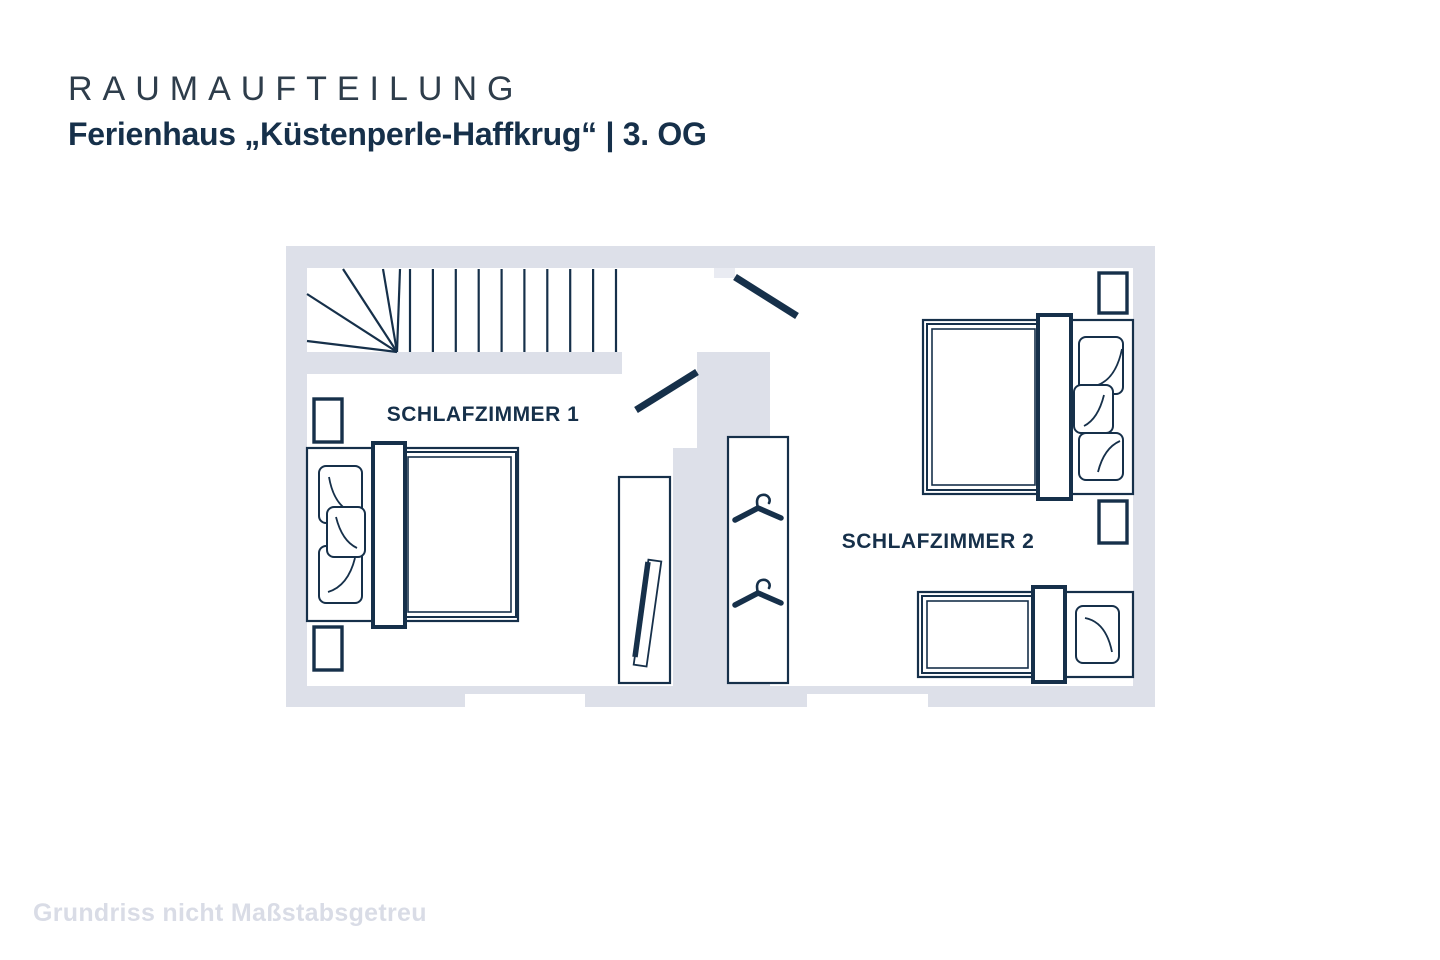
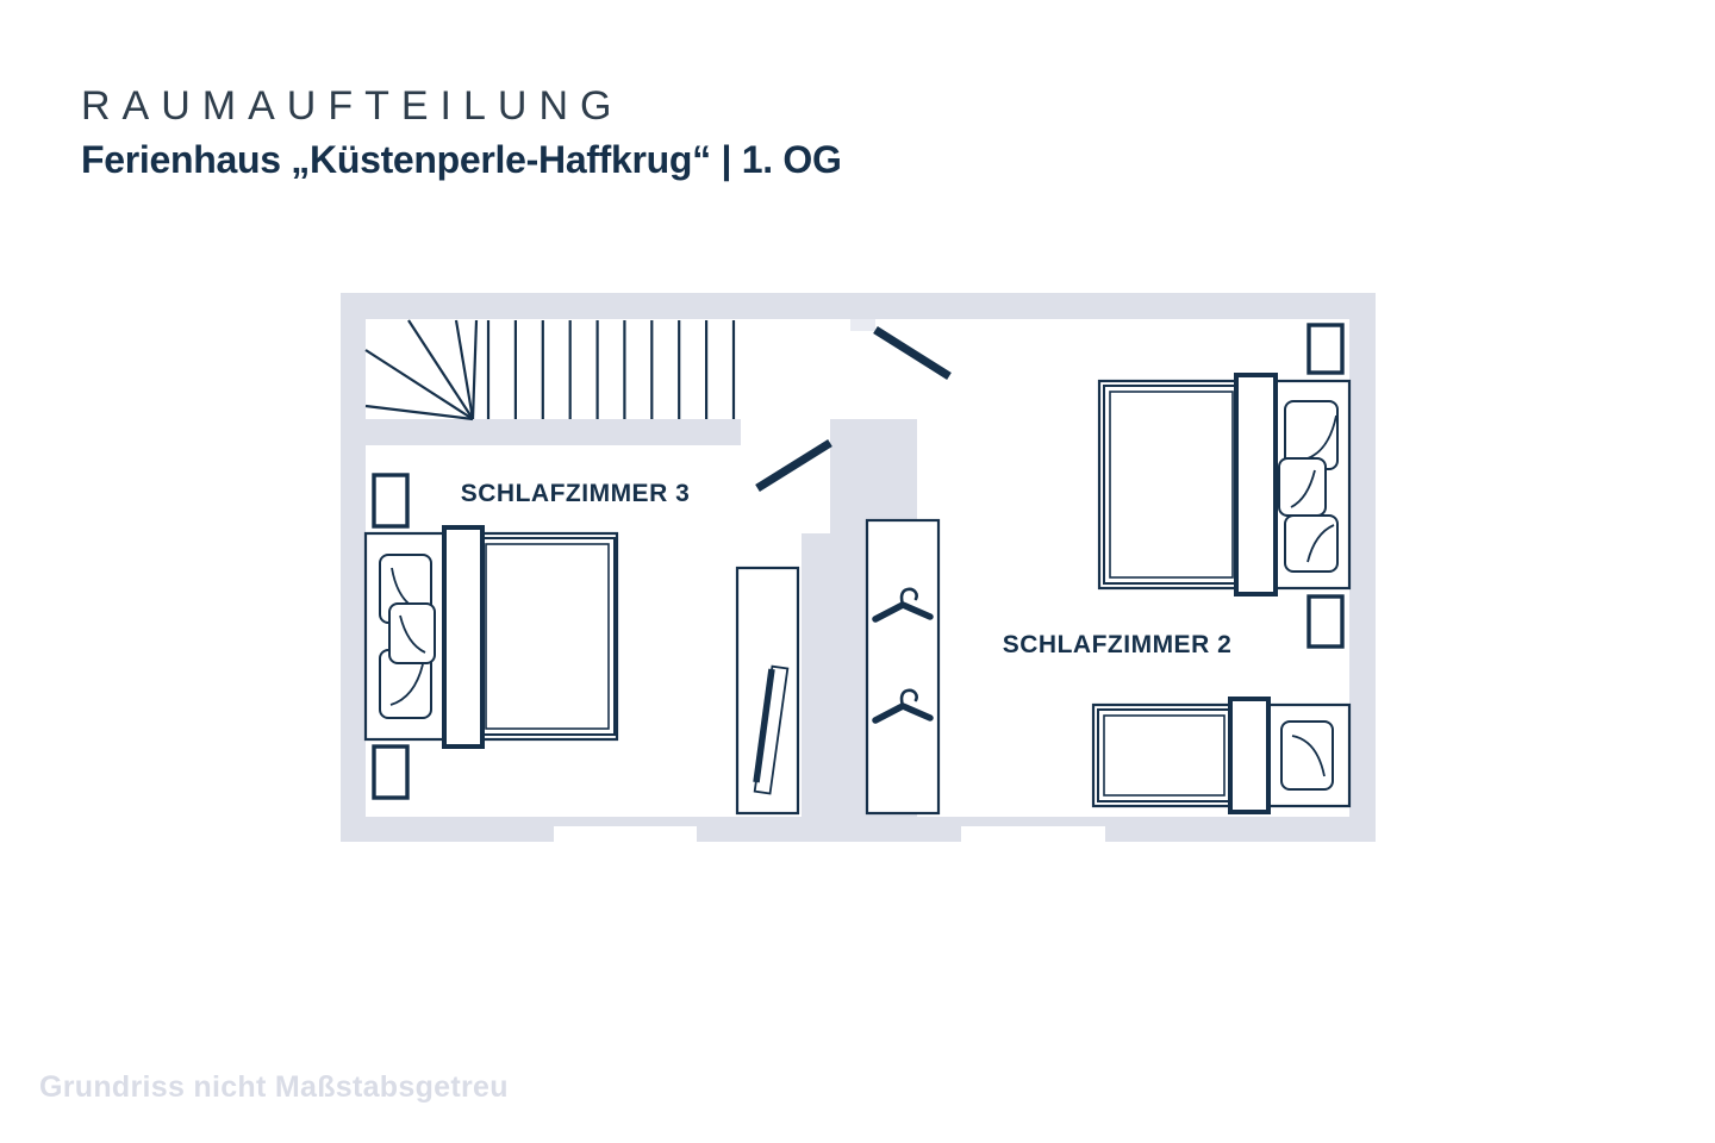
  RAUMAUFTEILUNG
- Ferienhaus „Küstenperle-Haffkrug“ | 3. OG
+ Ferienhaus „Küstenperle-Haffkrug“ | 1. OG
- SCHLAFZIMMER 1
+ SCHLAFZIMMER 3
  SCHLAFZIMMER 2
  Grundriss nicht Maßstabsgetreu
